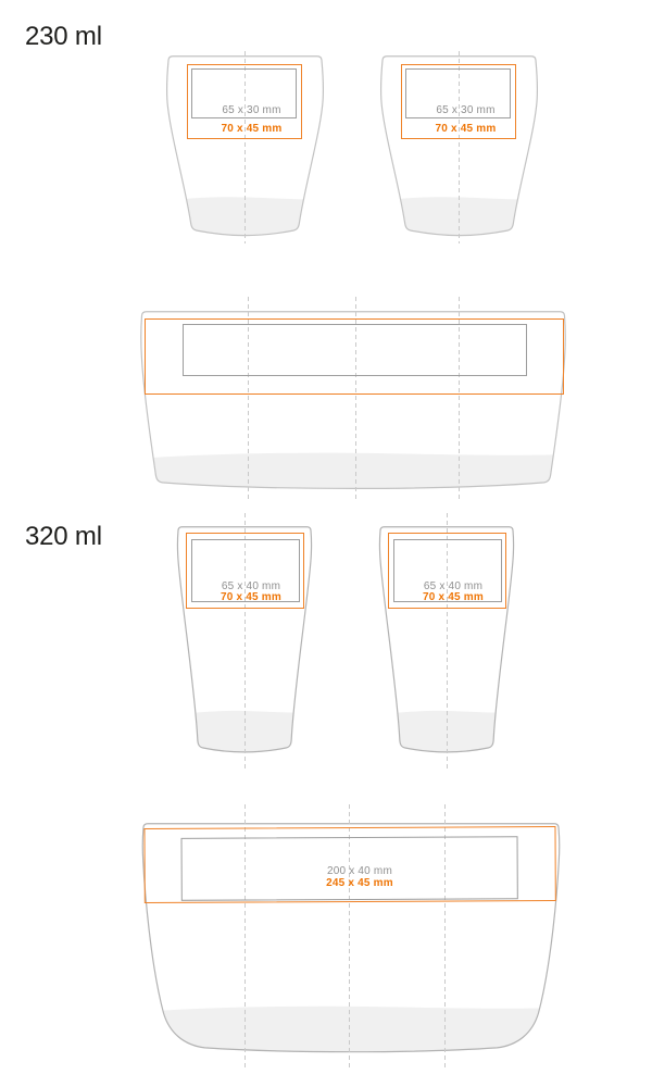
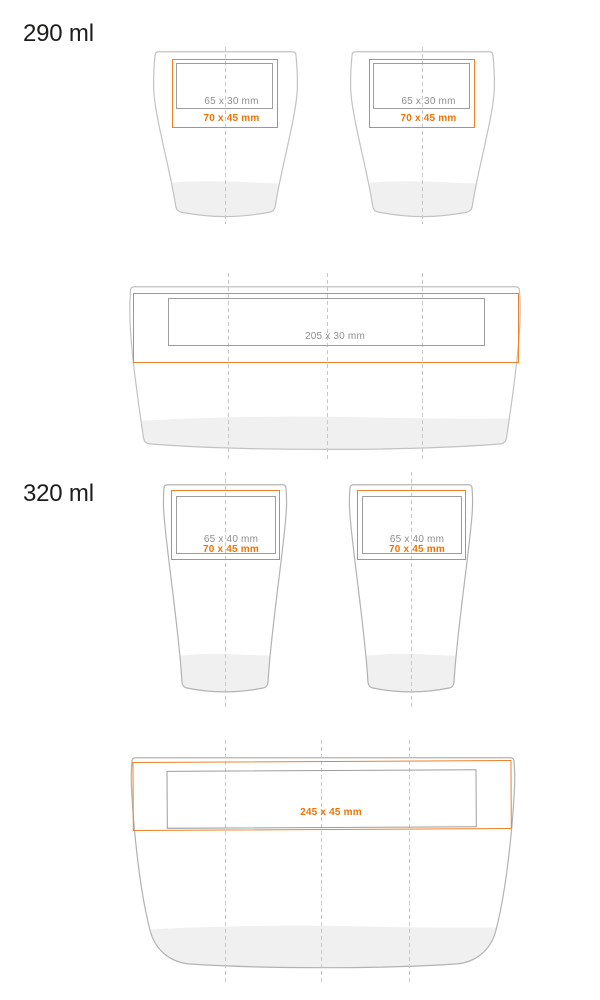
- 230 ml
+ 290 ml
  65 x 30 mm
  70 x 45 mm
  65 x 30 mm
  70 x 45 mm
+ 205 x 30 mm
  320 ml
  65 x 40 mm
  70 x 45 mm
  65 x 40 mm
  70 x 45 mm
- 200 x 40 mm
  245 x 45 mm
